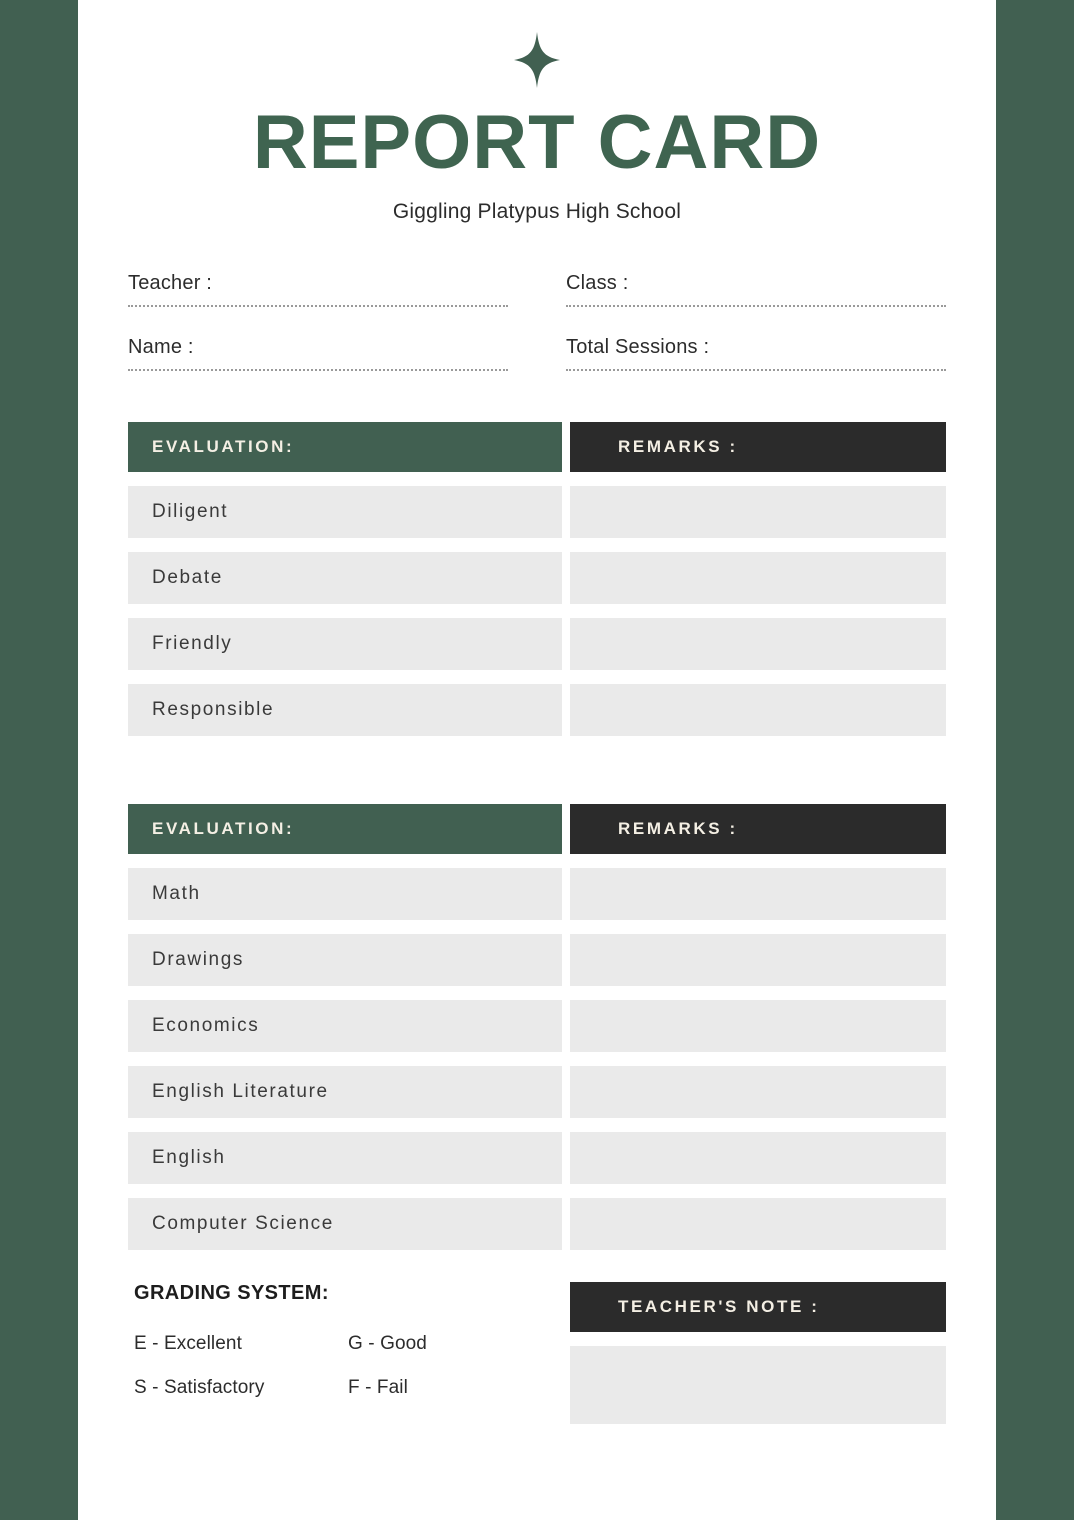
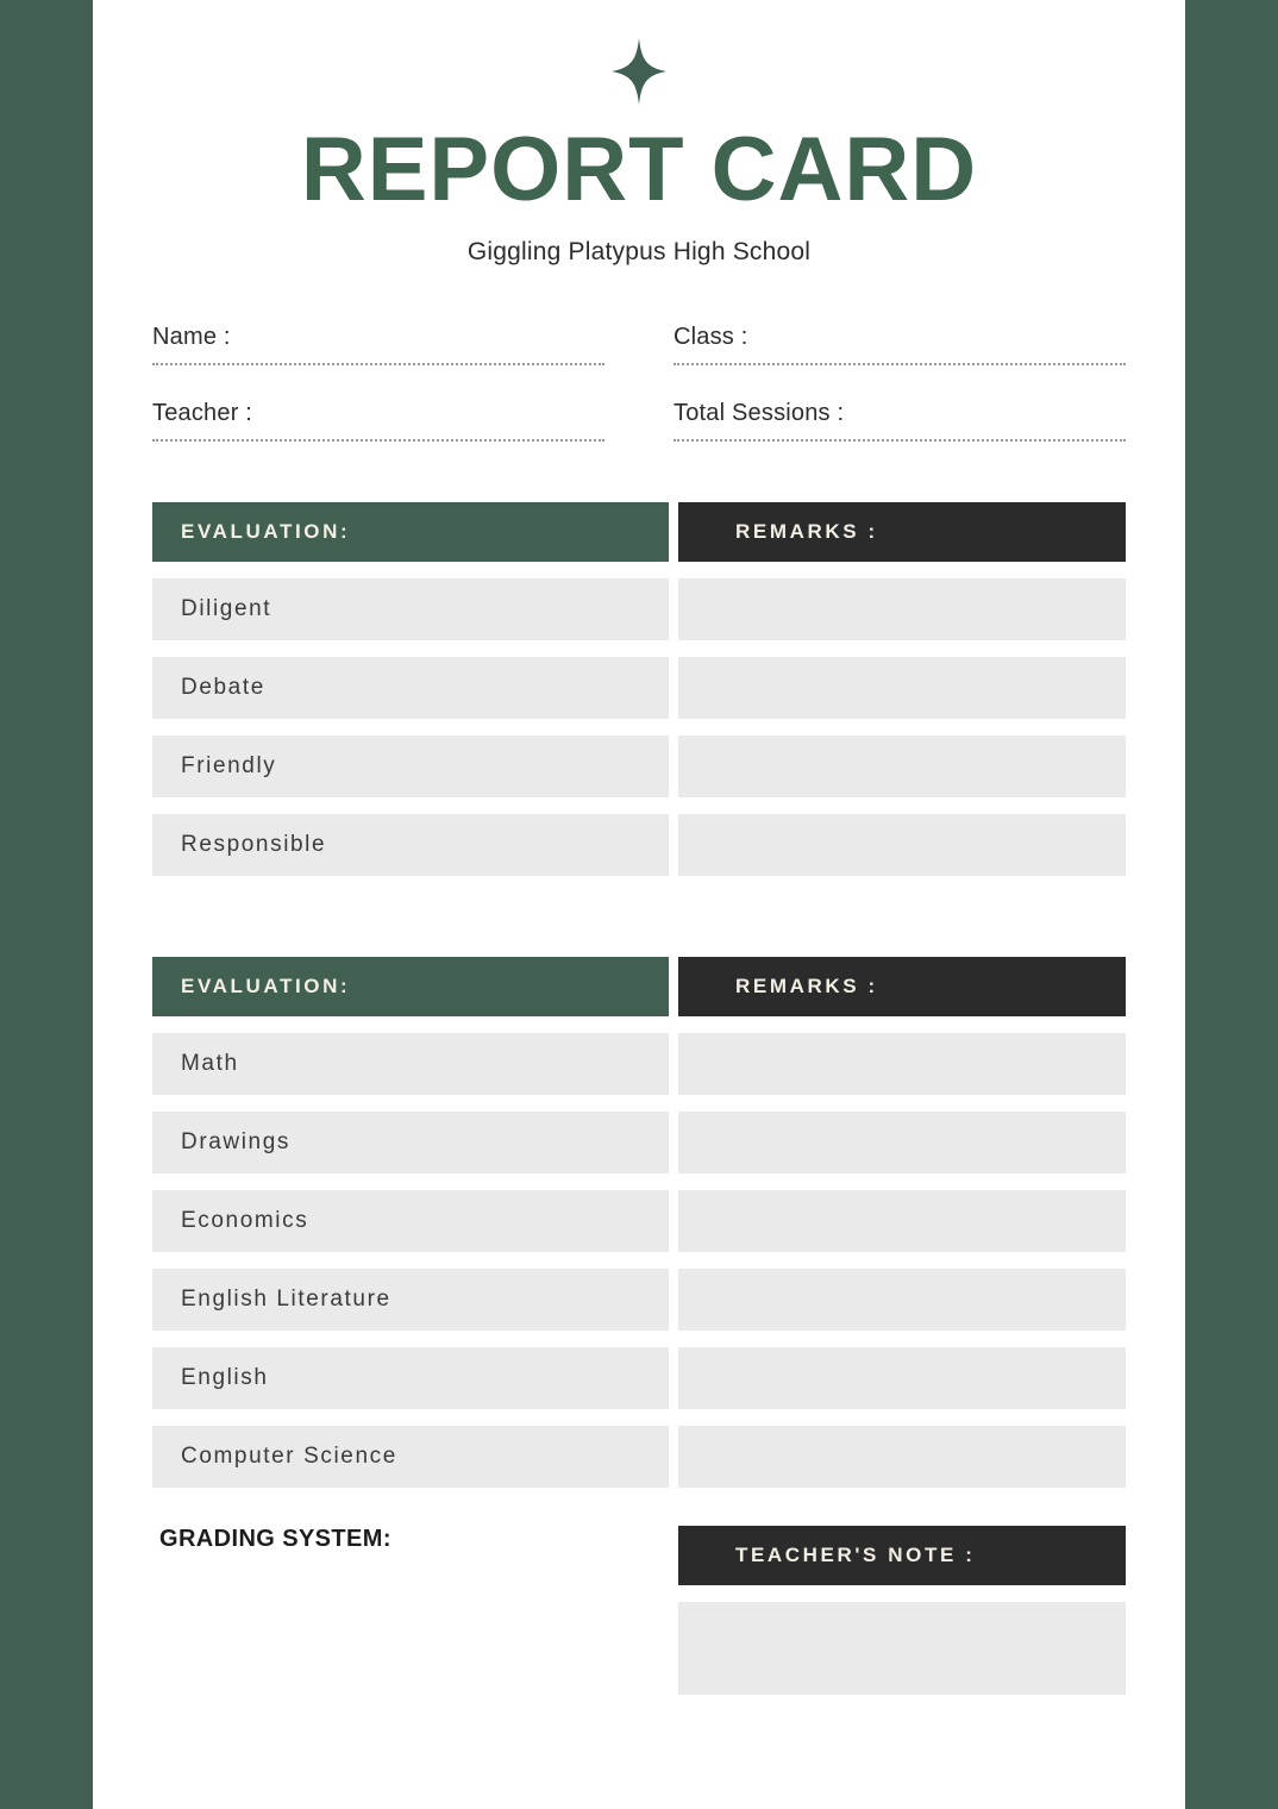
  REPORT CARD
  Giggling Platypus High School
- Teacher :
+ Name :
  Class :
- Name :
+ Teacher :
  Total Sessions :
  EVALUATION:
  REMARKS :
  Diligent
  Debate
  Friendly
  Responsible
  EVALUATION:
  REMARKS :
  Math
  Drawings
  Economics
  English Literature
  English
  Computer Science
  GRADING SYSTEM:
- E - Excellent
- G - Good
- S - Satisfactory
- F - Fail
  TEACHER'S NOTE :
